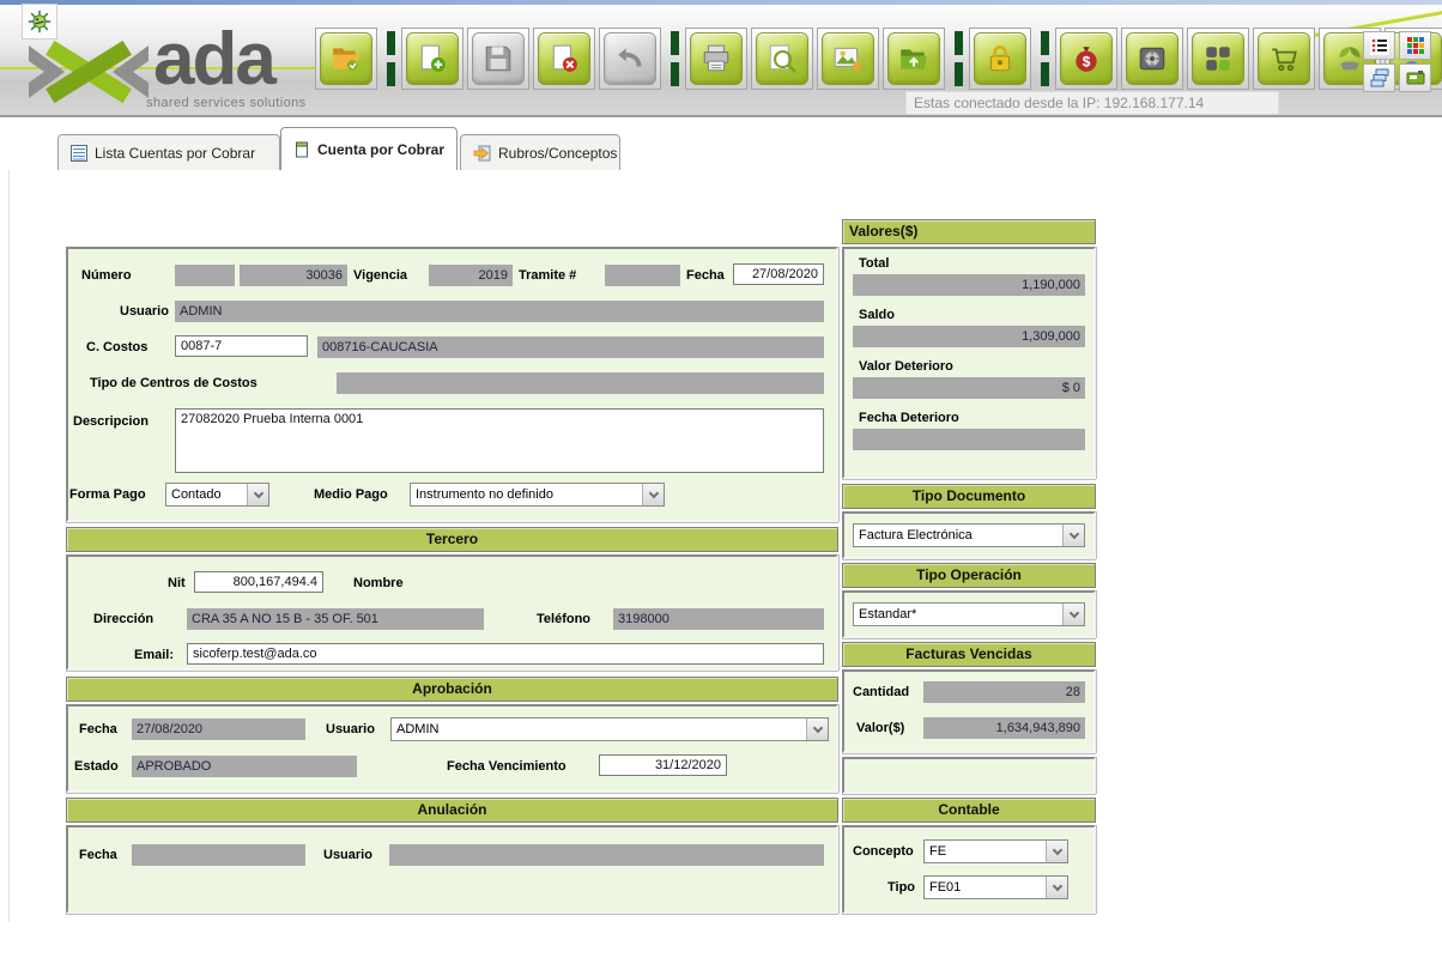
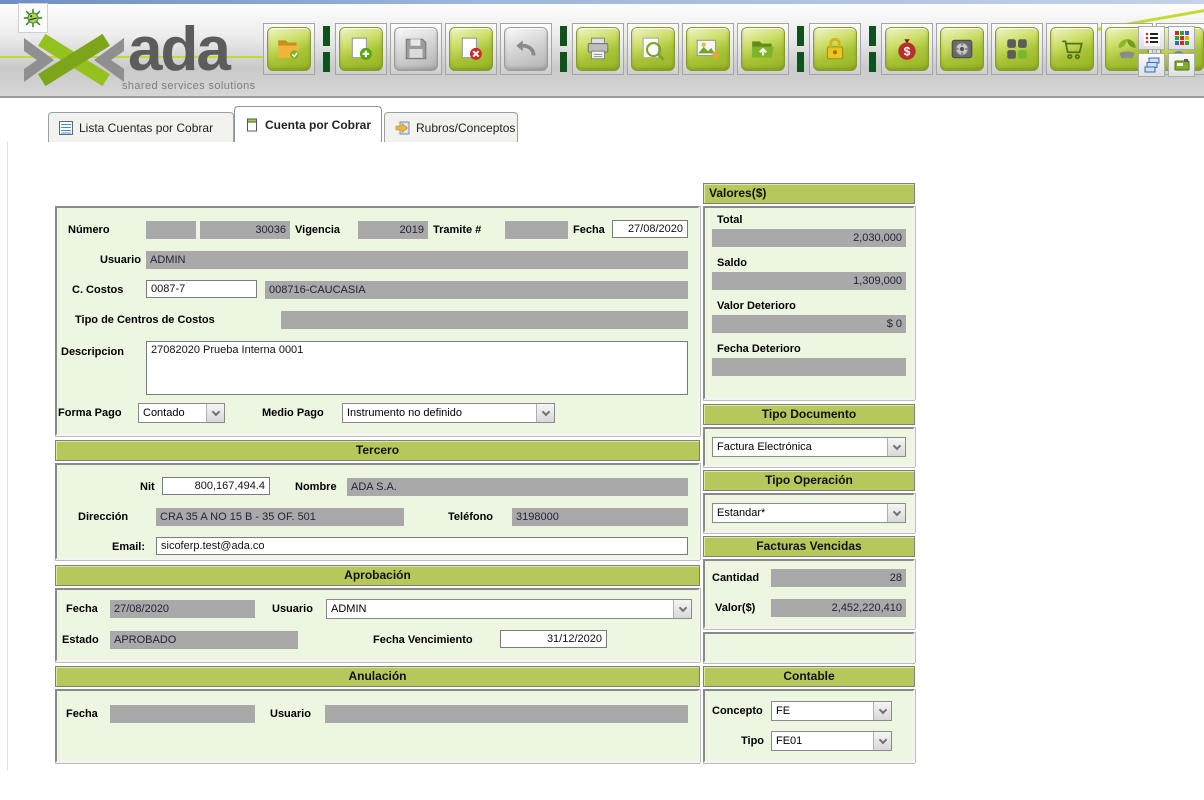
  ada
  shared services solutions
  $
- Estas conectado desde la IP: 192.168.177.14
  Lista Cuentas por Cobrar
  Cuenta por Cobrar
  Rubros/Conceptos
  Número
  30036
  Vigencia
  2019
  Tramite #
  Fecha
  27/08/2020
  Usuario
  ADMIN
  C. Costos
  0087-7
  008716-CAUCASIA
  Tipo de Centros de Costos
  Descripcion
  27082020 Prueba Interna 0001
  Forma Pago
  Contado
  Medio Pago
  Instrumento no definido
  Tercero
  Nit
  800,167,494.4
  Nombre
+ ADA S.A.
  Dirección
  CRA 35 A NO 15 B - 35 OF. 501
  Teléfono
  3198000
  Email:
  sicoferp.test@ada.co
  Aprobación
  Fecha
  27/08/2020
  Usuario
  ADMIN
  Estado
  APROBADO
  Fecha Vencimiento
  31/12/2020
  Anulación
  Fecha
  Usuario
  Valores($)
  Total
- 1,190,000
+ 2,030,000
  Saldo
  1,309,000
  Valor Deterioro
  $ 0
  Fecha Deterioro
  Tipo Documento
  Factura Electrónica
  Tipo Operación
  Estandar*
  Facturas Vencidas
  Cantidad
  28
  Valor($)
- 1,634,943,890
+ 2,452,220,410
  Contable
  Concepto
  FE
  Tipo
  FE01
